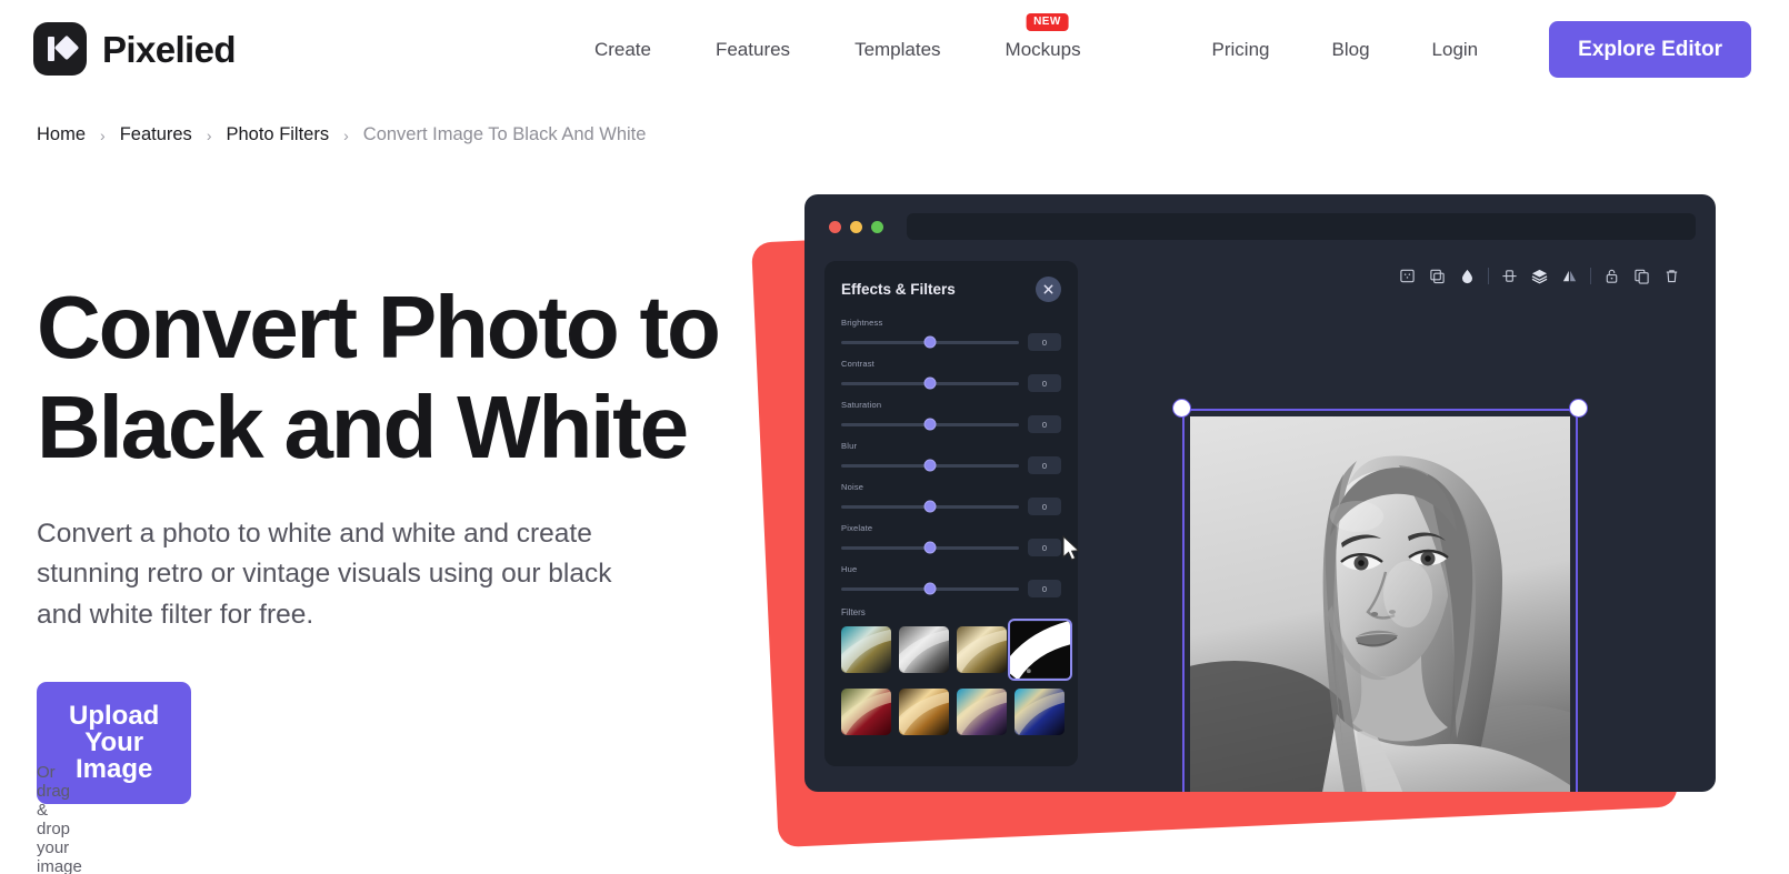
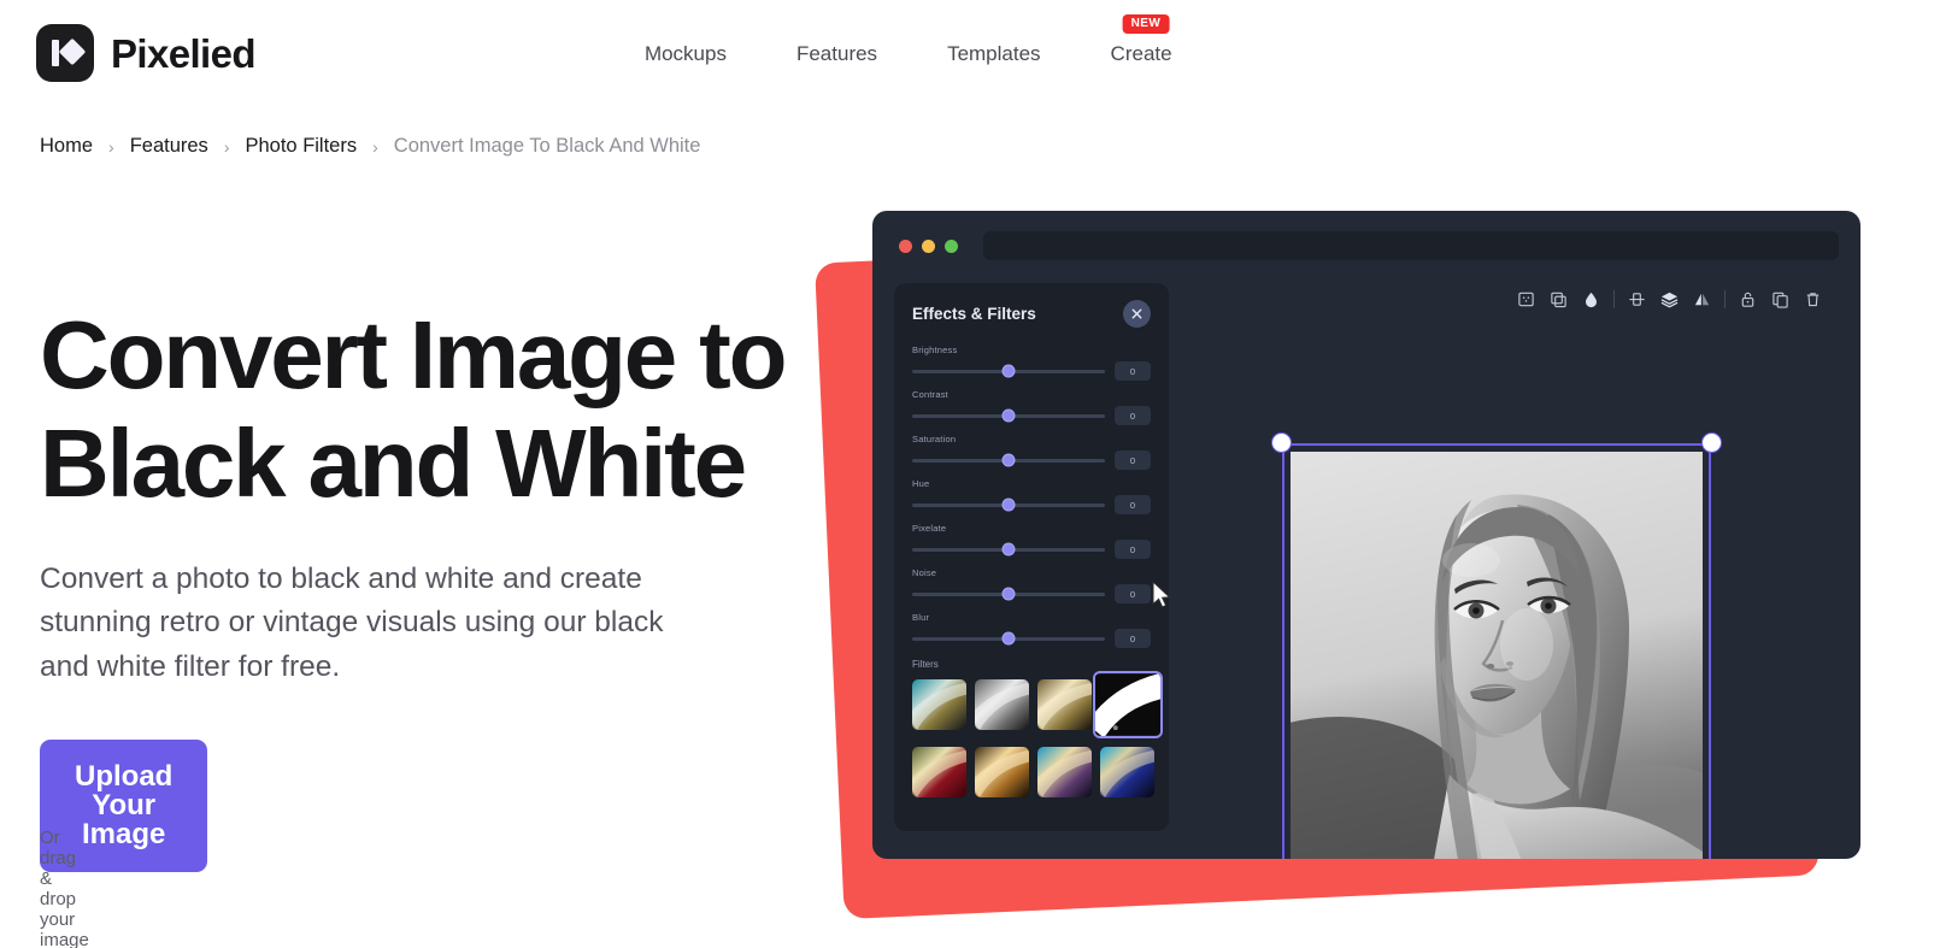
  Pixelied
- Create
+ Mockups
  Features
  Templates
  NEW
- Mockups
+ Create
- Pricing
- Blog
- Login
- Explore Editor
  Home
  ›
  Features
  ›
  Photo Filters
  ›
  Convert Image To Black And White
- Convert Photo to Black and White
+ Convert Image to Black and White
- Convert a photo to white and white and create stunning retro or vintage visuals using our black and white filter for free.
+ Convert a photo to black and white and create stunning retro or vintage visuals using our black and white filter for free.
  Upload Your Image
  Or drag & drop your image
  Effects & Filters
  Brightness
  0
  Contrast
  0
  Saturation
  0
- Blur
+ Hue
  0
- Noise
+ Pixelate
  0
- Pixelate
+ Noise
  0
- Hue
+ Blur
  0
  Filters
